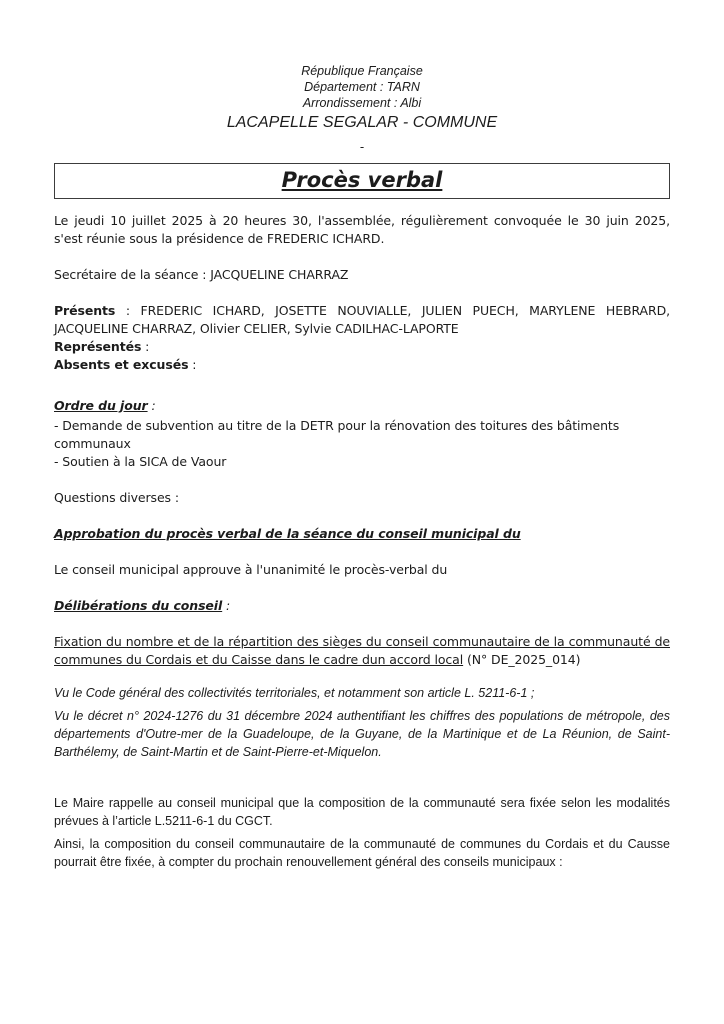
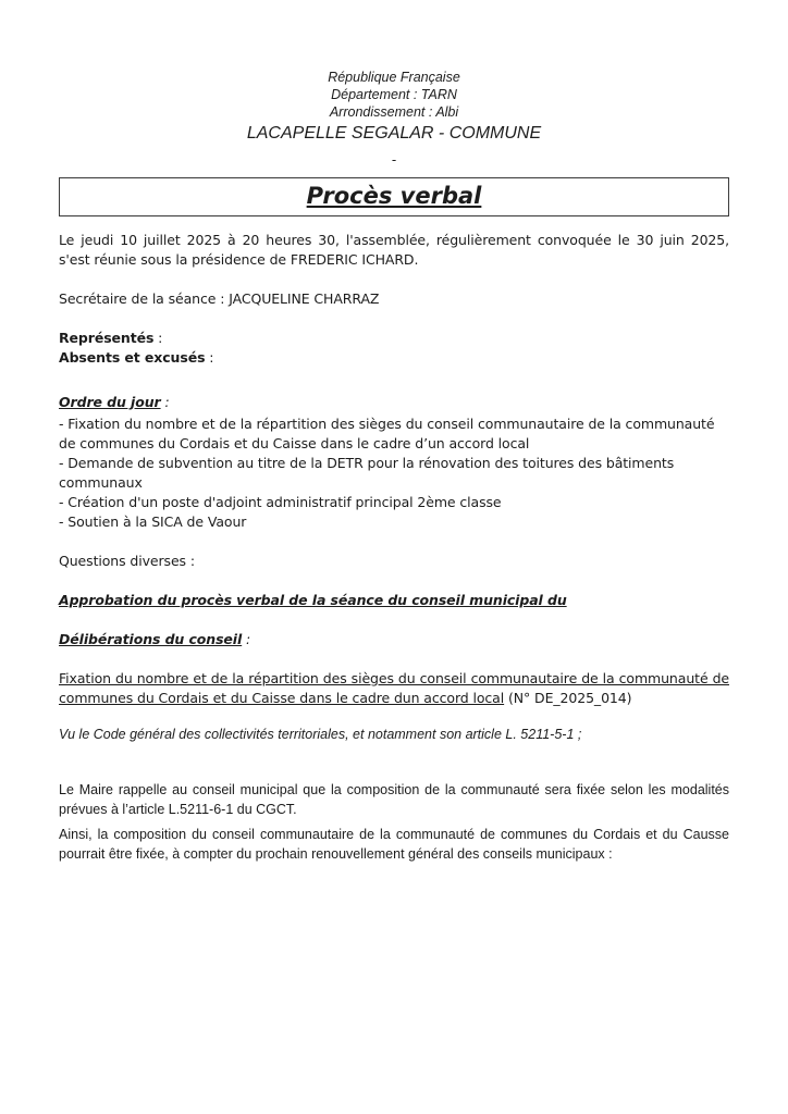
  République Française
  Département : TARN
  Arrondissement : Albi
  LACAPELLE SEGALAR - COMMUNE
  -
  Procès verbal
  Le jeudi 10 juillet 2025 à 20 heures 30, l'assemblée, régulièrement convoquée le 30 juin 2025, s'est réunie sous la présidence de FREDERIC ICHARD.
  Secrétaire de la séance : JACQUELINE CHARRAZ
- Présents : FREDERIC ICHARD, JOSETTE NOUVIALLE, JULIEN PUECH, MARYLENE HEBRARD, JACQUELINE CHARRAZ, Olivier CELIER, Sylvie CADILHAC-LAPORTE
  Représentés :
  Absents et excusés :
  Ordre du jour :
+ - Fixation du nombre et de la répartition des sièges du conseil communautaire de la communauté de communes du Cordais et du Caisse dans le cadre d’un accord local
  - Demande de subvention au titre de la DETR pour la rénovation des toitures des bâtiments communaux
+ - Création d'un poste d'adjoint administratif principal 2ème classe
  - Soutien à la SICA de Vaour
  Questions diverses :
  Approbation du procès verbal de la séance du conseil municipal du
- Le conseil municipal approuve à l'unanimité le procès-verbal du
  Délibérations du conseil :
  Fixation du nombre et de la répartition des sièges du conseil communautaire de la communauté de communes du Cordais et du Caisse dans le cadre dun accord local (N° DE_2025_014)
- Vu le Code général des collectivités territoriales, et notamment son article L. 5211-6-1 ;
+ Vu le Code général des collectivités territoriales, et notamment son article L. 5211-5-1 ;
- Vu le décret n° 2024-1276 du 31 décembre 2024 authentifiant les chiffres des populations de métropole, des départements d'Outre-mer de la Guadeloupe, de la Guyane, de la Martinique et de La Réunion, de Saint-Barthélemy, de Saint-Martin et de Saint-Pierre-et-Miquelon.
  Le Maire rappelle au conseil municipal que la composition de la communauté sera fixée selon les modalités prévues à l’article L.5211-6-1 du CGCT.
  Ainsi, la composition du conseil communautaire de la communauté de communes du Cordais et du Causse pourrait être fixée, à compter du prochain renouvellement général des conseils municipaux :
